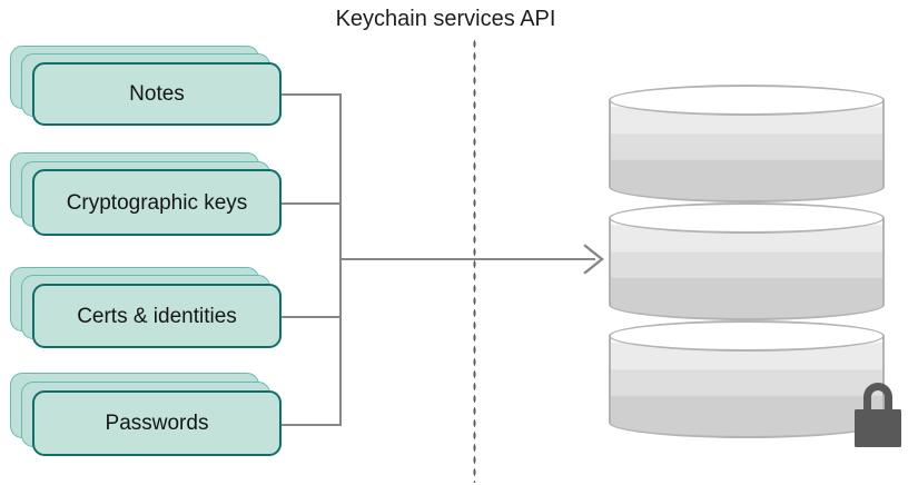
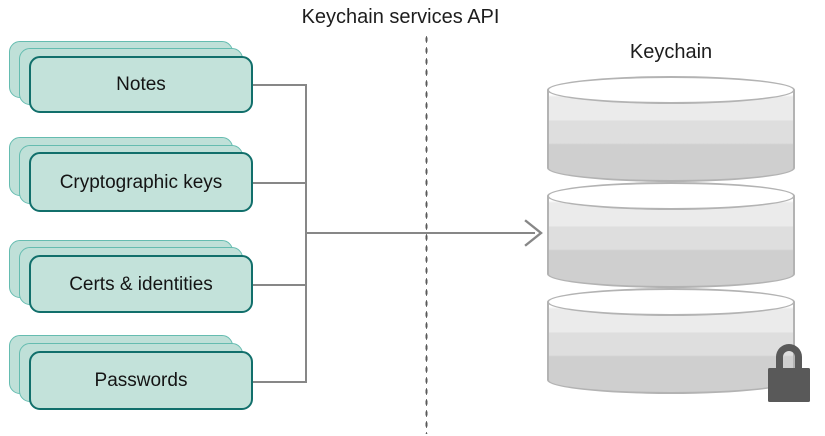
  Keychain services API
+ Keychain
  Notes
  Cryptographic keys
  Certs & identities
  Passwords
